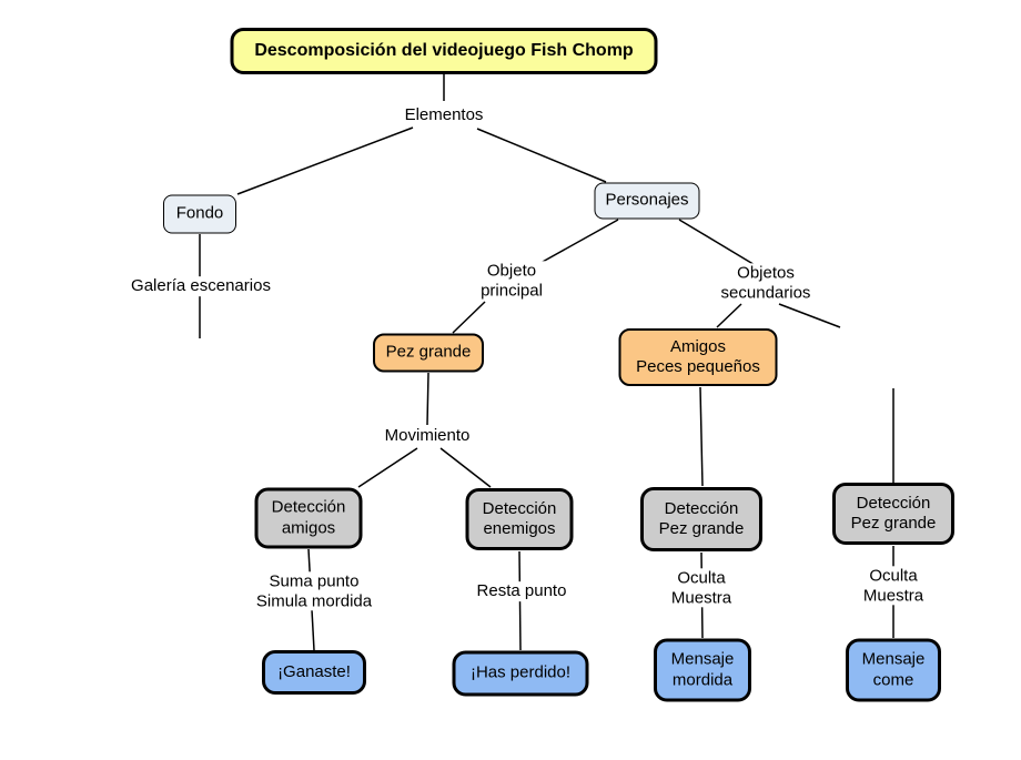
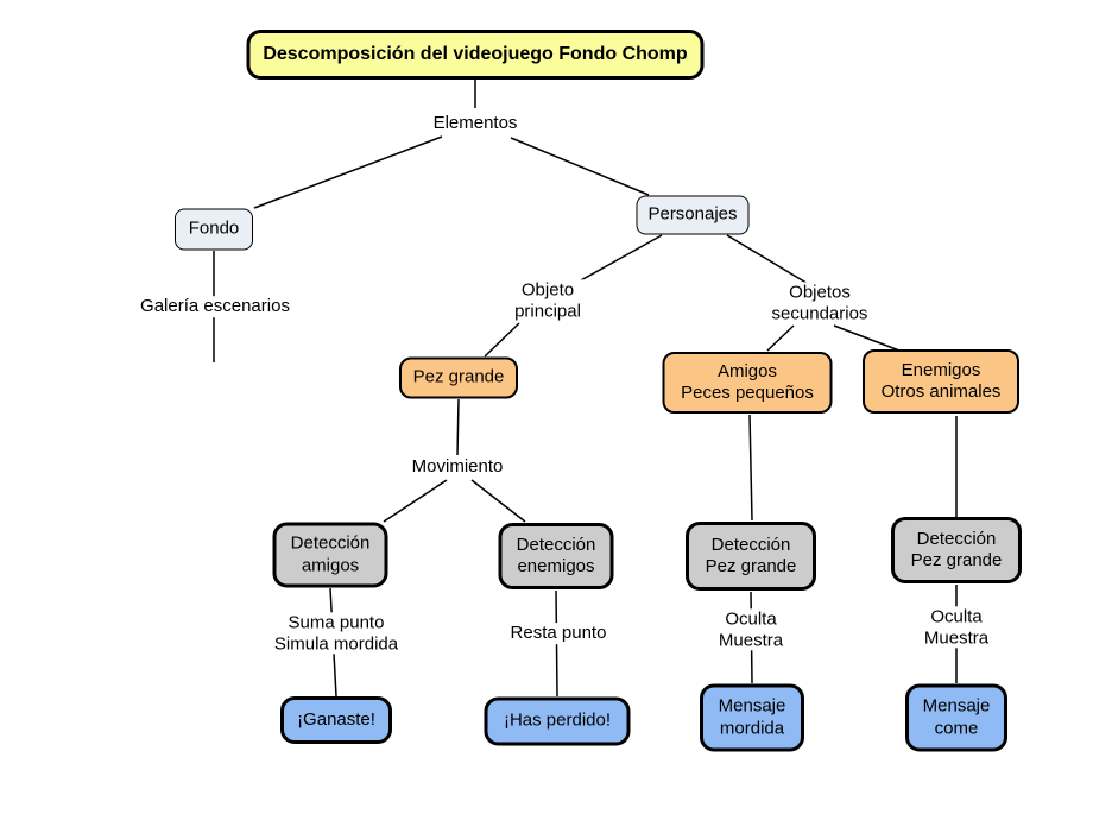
- Descomposición del videojuego Fish Chomp
+ Descomposición del videojuego Fondo Chomp
  Elementos
  Fondo
  Personajes
  Galería escenarios
  Objeto
  principal
  Objetos
  secundarios
  Pez grande
  Amigos
  Peces pequeños
+ Enemigos
+ Otros animales
  Movimiento
  Detección
  amigos
  Detección
  enemigos
  Detección
  Pez grande
  Detección
  Pez grande
  Suma punto
  Simula mordida
  Resta punto
  Oculta
  Muestra
  Oculta
  Muestra
  ¡Ganaste!
  ¡Has perdido!
  Mensaje
  mordida
  Mensaje
  come
